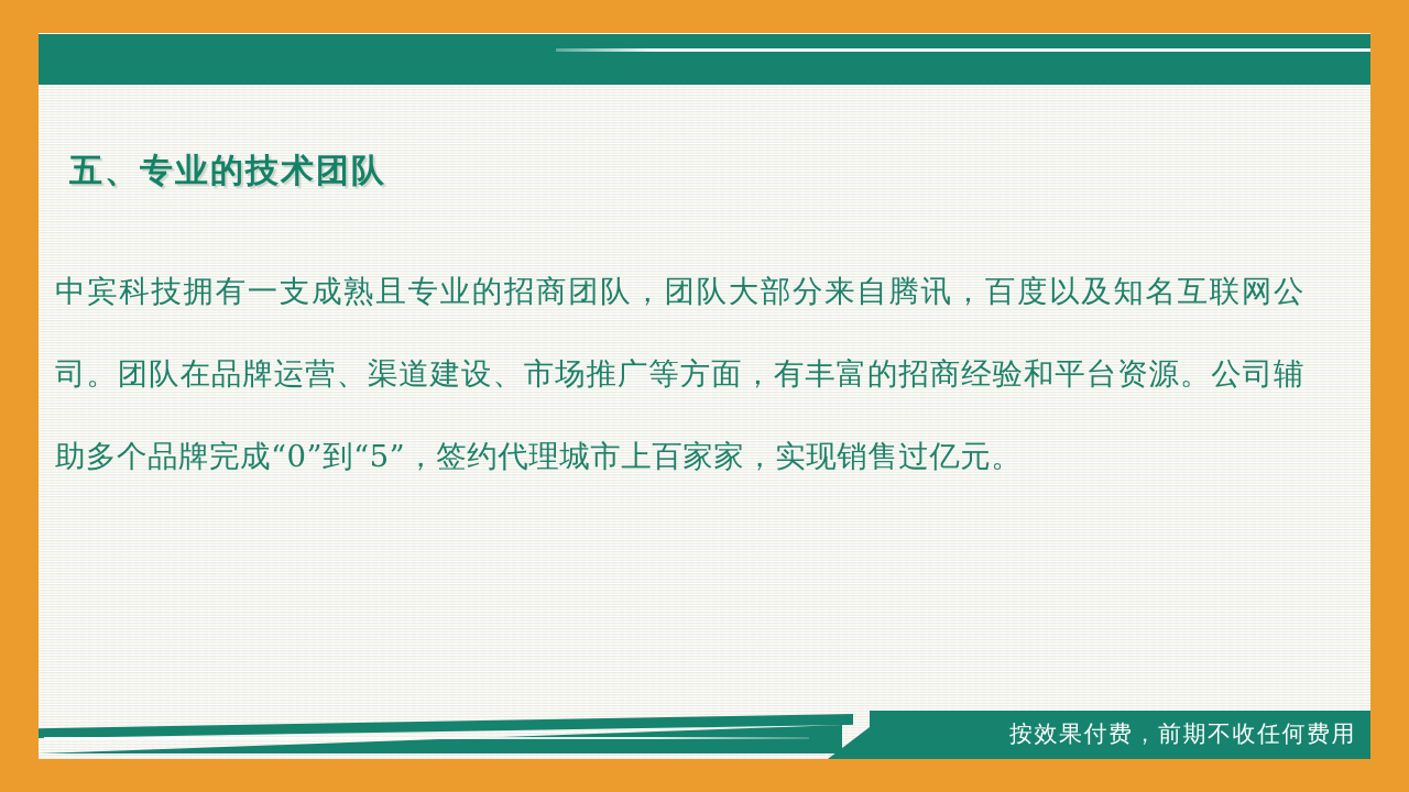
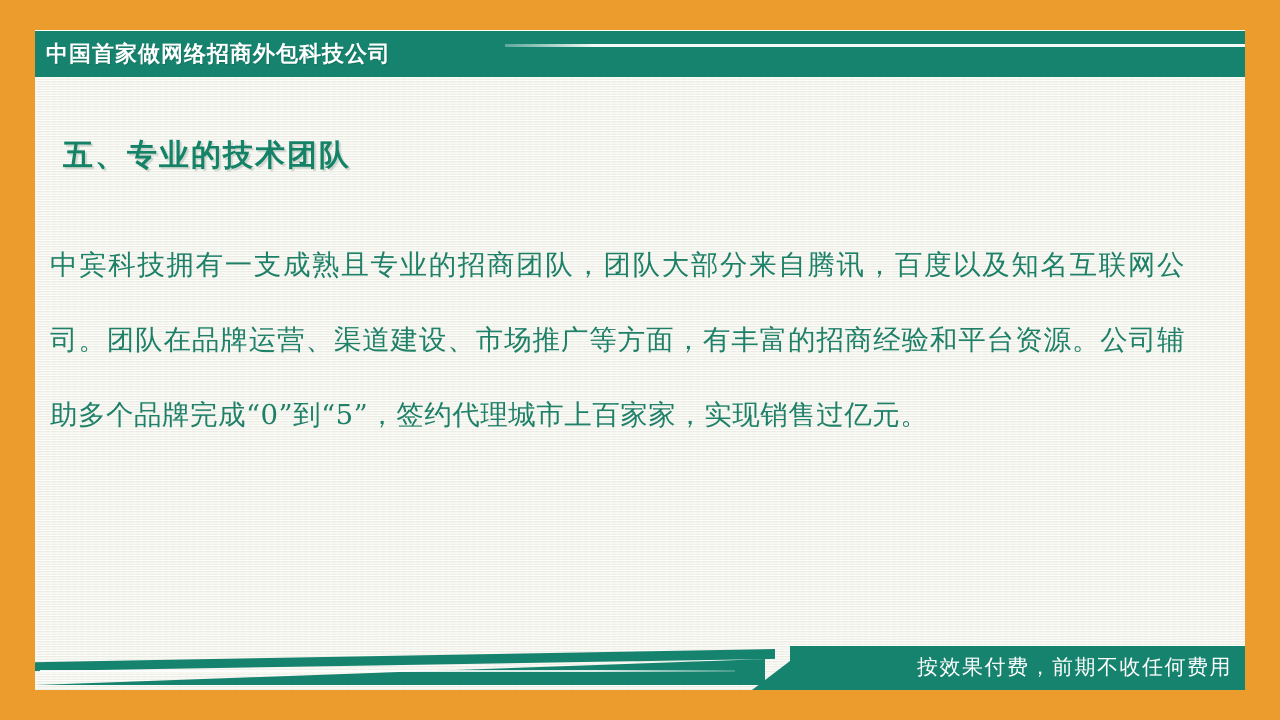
+ 中国首家做网络招商外包科技公司
  五、专业的技术团队
  中宾科技拥有一支成熟且专业的招商团队，团队大部分来自腾讯，百度以及知名互联网公司。团队在品牌运营、渠道建设、市场推广等方面，有丰富的招商经验和平台资源。公司辅助多个品牌完成“0”到“5”，签约代理城市上百家家，实现销售过亿元。
  按效果付费，前期不收任何费用
